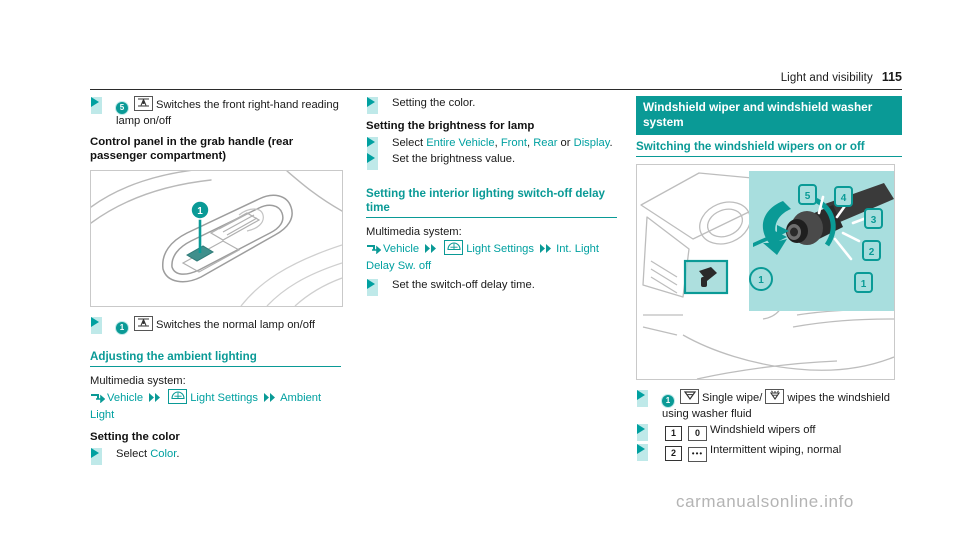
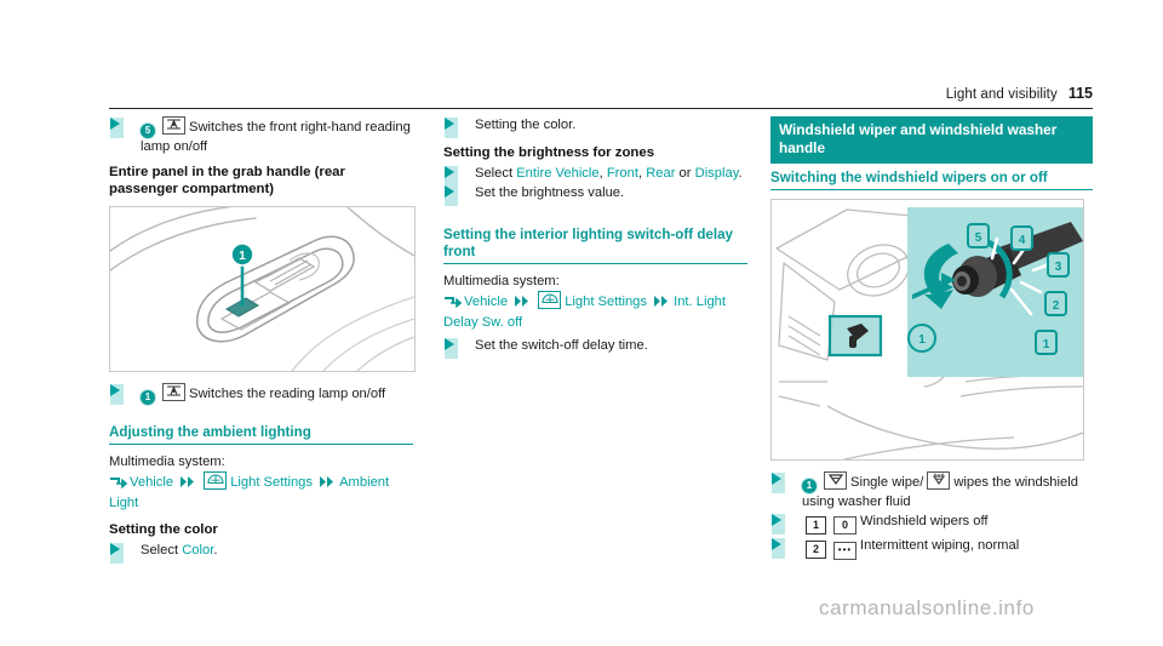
  Light and visibility 115
  5 Switches the front right-hand reading lamp on/off
- Control panel in the grab handle (rear passenger compartment)
+ Entire panel in the grab handle (rear passenger compartment)
  1
- 1 Switches the normal lamp on/off
+ 1 Switches the reading lamp on/off
  Adjusting the ambient lighting
  Multimedia system:
  Vehicle Light Settings Ambient Light
  Setting the color
  Select Color.
  Setting the color.
- Setting the brightness for lamp
+ Setting the brightness for zones
  Select Entire Vehicle, Front, Rear or Display.
  Set the brightness value.
- Setting the interior lighting switch-off delay time
+ Setting the interior lighting switch-off delay front
  Multimedia system:
  Vehicle Light Settings Int. Light Delay Sw. off
  Set the switch-off delay time.
- Windshield wiper and windshield washer system
+ Windshield wiper and windshield washer handle
  Switching the windshield wipers on or off
  5
  4
  3
  2
  1
  1
  1 Single wipe/ wipes the windshield using washer fluid
  1 0 Windshield wipers off
  2 ••• Intermittent wiping, normal
  carmanualsonline.info
